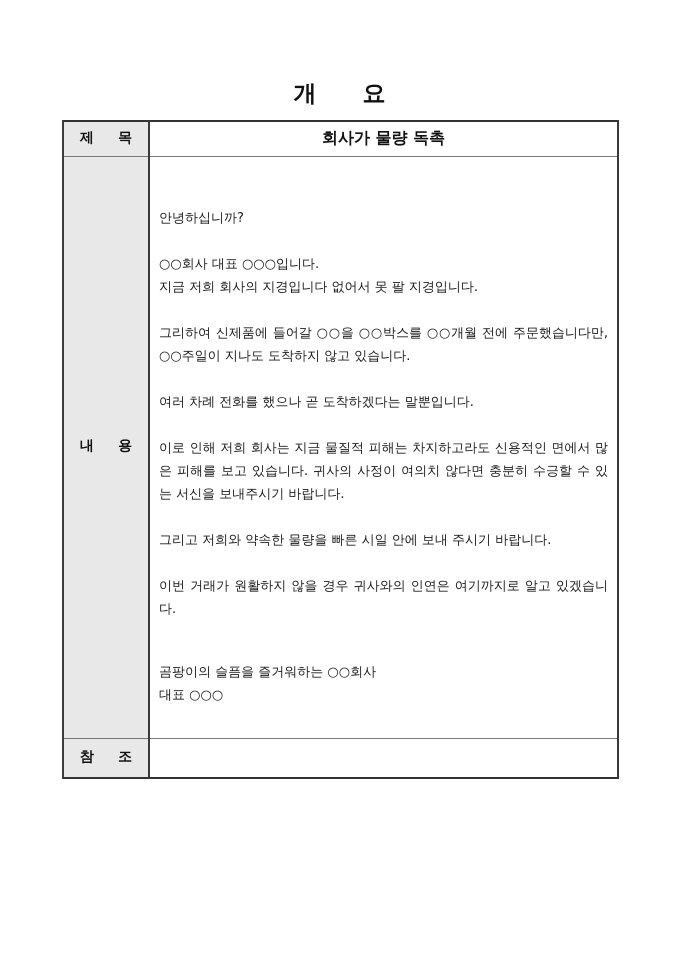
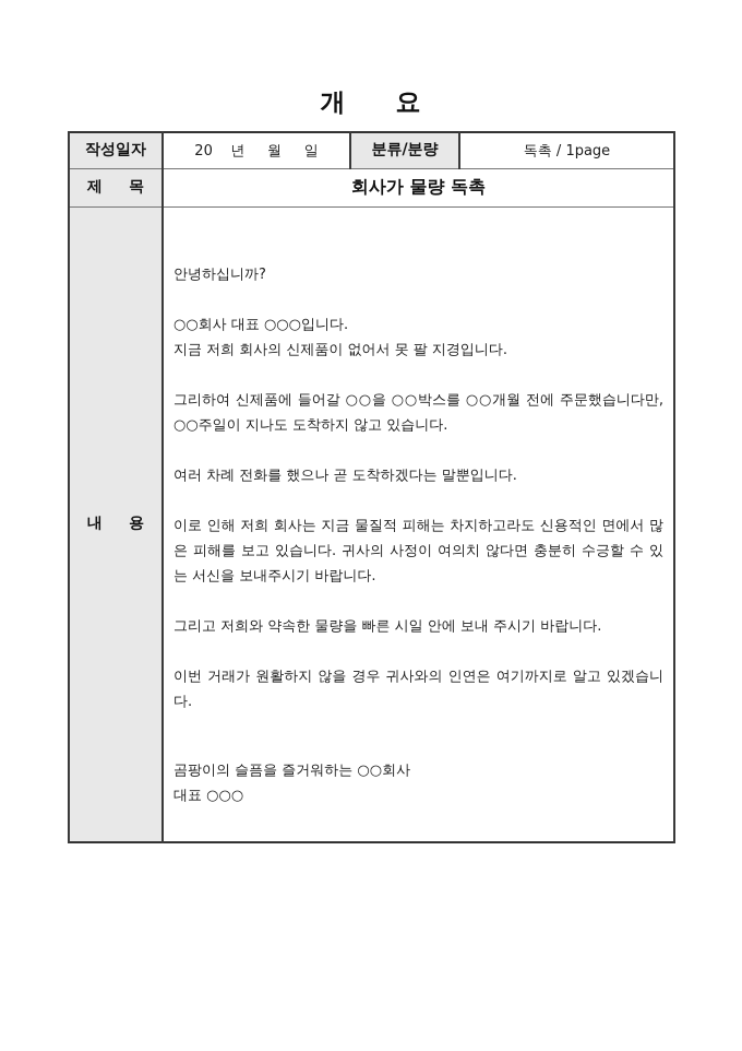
  개 요
+ 작성일자	20 년 월 일	분류/분량	독촉 / 1page
  제 목	회사가 물량 독촉
- 내 용	안녕하십니까? ○○회사 대표 ○○○입니다. 지금 저희 회사의 지경입니다 없어서 못 팔 지경입니다. 그리하여 신제품에 들어갈 ○○을 ○○박스를 ○○개월 전에 주문했습니다만, ○○주일이 지나도 도착하지 않고 있습니다. 여러 차례 전화를 했으나 곧 도착하겠다는 말뿐입니다. 이로 인해 저희 회사는 지금 물질적 피해는 차지하고라도 신용적인 면에서 많은 피해를 보고 있습니다. 귀사의 사정이 여의치 않다면 충분히 수긍할 수 있는 서신을 보내주시기 바랍니다. 그리고 저희와 약속한 물량을 빠른 시일 안에 보내 주시기 바랍니다. 이번 거래가 원활하지 않을 경우 귀사와의 인연은 여기까지로 알고 있겠습니다. 곰팡이의 슬픔을 즐거워하는 ○○회사 대표 ○○○
+ 내 용	안녕하십니까? ○○회사 대표 ○○○입니다. 지금 저희 회사의 신제품이 없어서 못 팔 지경입니다. 그리하여 신제품에 들어갈 ○○을 ○○박스를 ○○개월 전에 주문했습니다만, ○○주일이 지나도 도착하지 않고 있습니다. 여러 차례 전화를 했으나 곧 도착하겠다는 말뿐입니다. 이로 인해 저희 회사는 지금 물질적 피해는 차지하고라도 신용적인 면에서 많은 피해를 보고 있습니다. 귀사의 사정이 여의치 않다면 충분히 수긍할 수 있는 서신을 보내주시기 바랍니다. 그리고 저희와 약속한 물량을 빠른 시일 안에 보내 주시기 바랍니다. 이번 거래가 원활하지 않을 경우 귀사와의 인연은 여기까지로 알고 있겠습니다. 곰팡이의 슬픔을 즐거워하는 ○○회사 대표 ○○○
- 참 조
